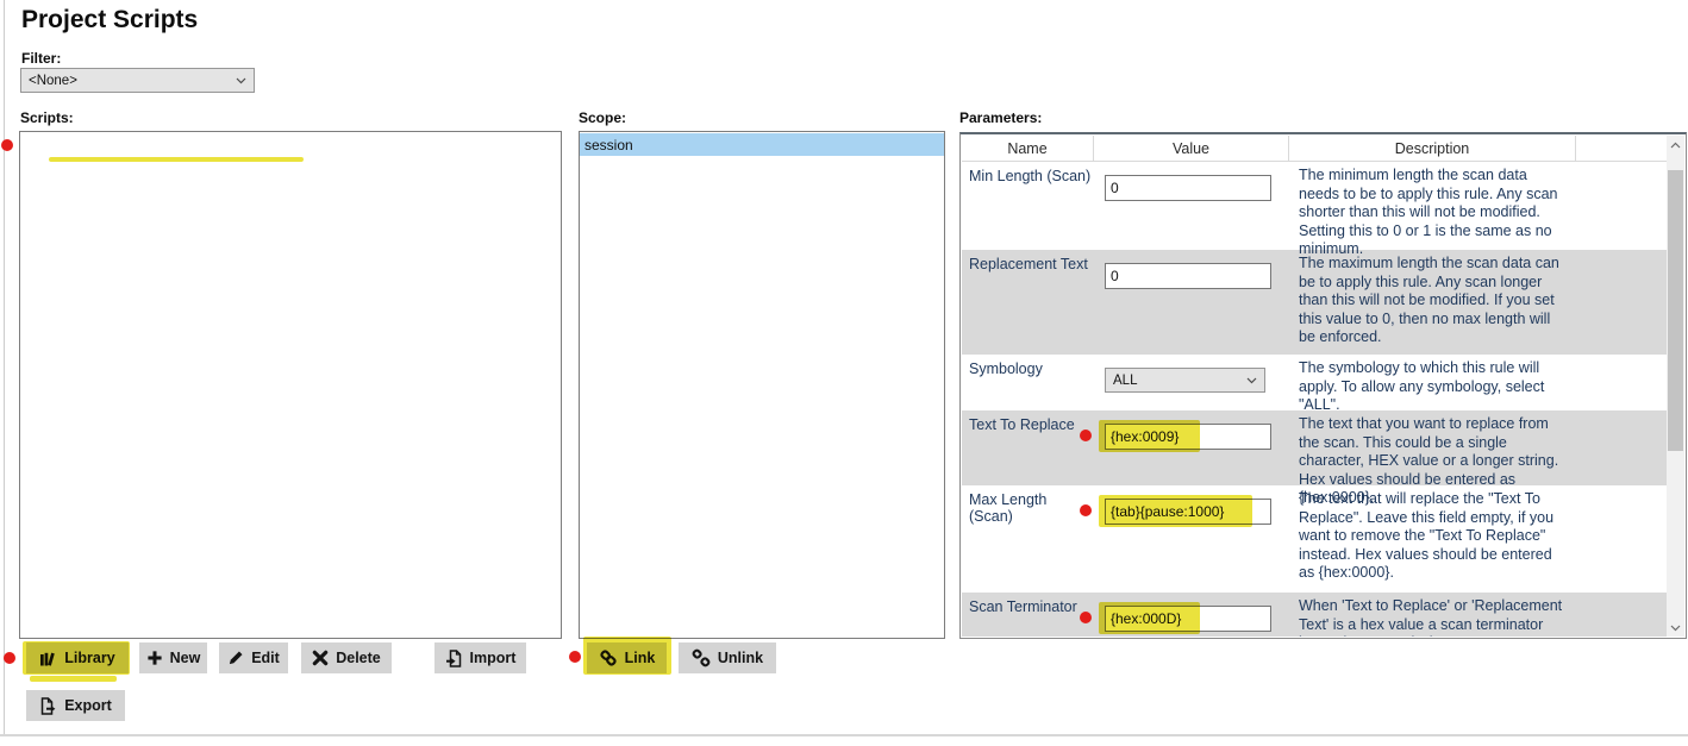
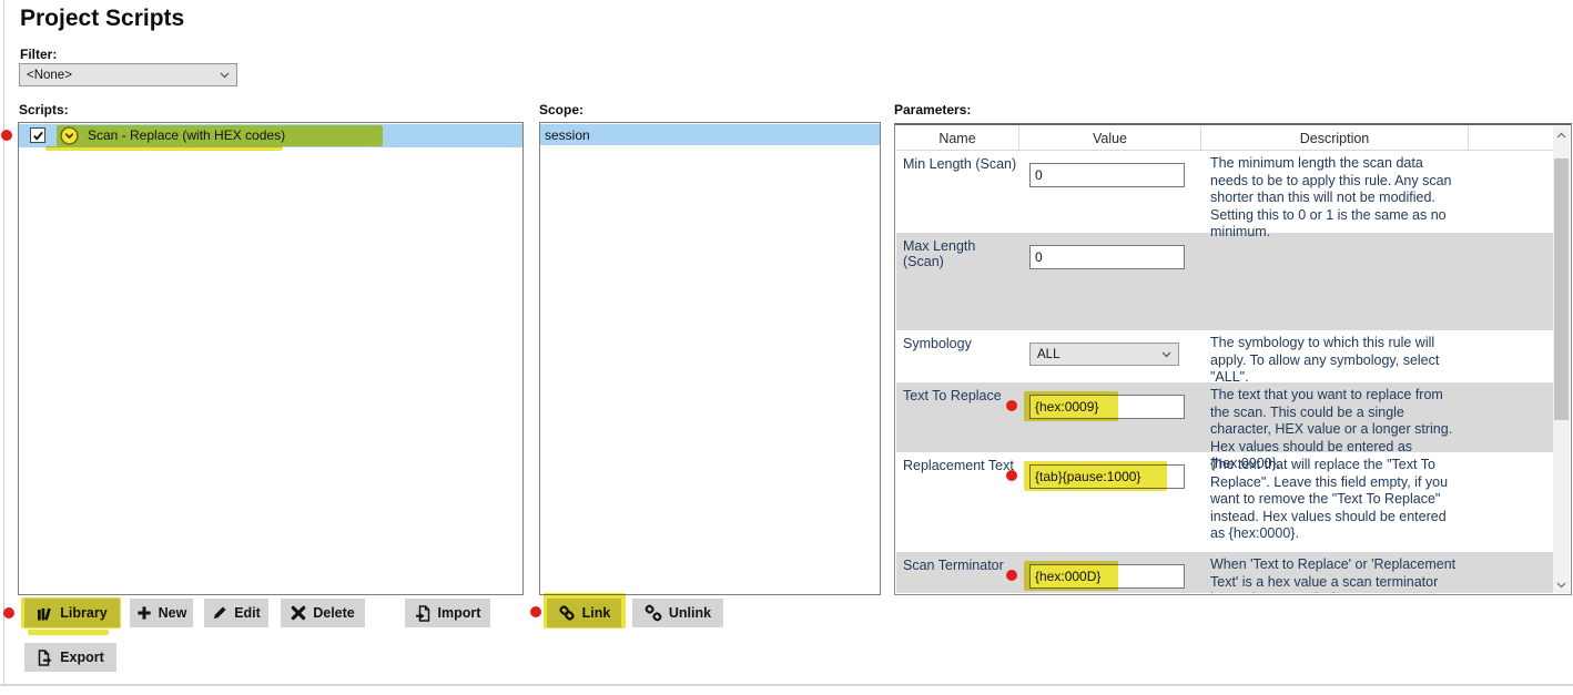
  Project Scripts
  Filter:
  <None>
  Scripts:
+ Scan - Replace (with HEX codes)
  Scope:
  session
  Parameters:
  Name
  Value
  Description
  Min Length (Scan)
  0
  The minimum length the scan data needs to be to apply this rule. Any scan shorter than this will not be modified. Setting this to 0 or 1 is the same as no minimum.
- Replacement Text
+ Max Length (Scan)
  0
- The maximum length the scan data can be to apply this rule. Any scan longer than this will not be modified. If you set this value to 0, then no max length will be enforced.
  Symbology
  ALL
  The symbology to which this rule will apply. To allow any symbology, select "ALL".
  Text To Replace
  The text that you want to replace from the scan. This could be a single character, HEX value or a longer string. Hex values should be entered as {hex:0000}.
- Max Length (Scan)
+ Replacement Text
  The text that will replace the "Text To Replace". Leave this field empty, if you want to remove the "Text To Replace" instead. Hex values should be entered as {hex:0000}.
  Scan Terminator
  New
  Edit
  Delete
  Import
  Unlink
  Export
